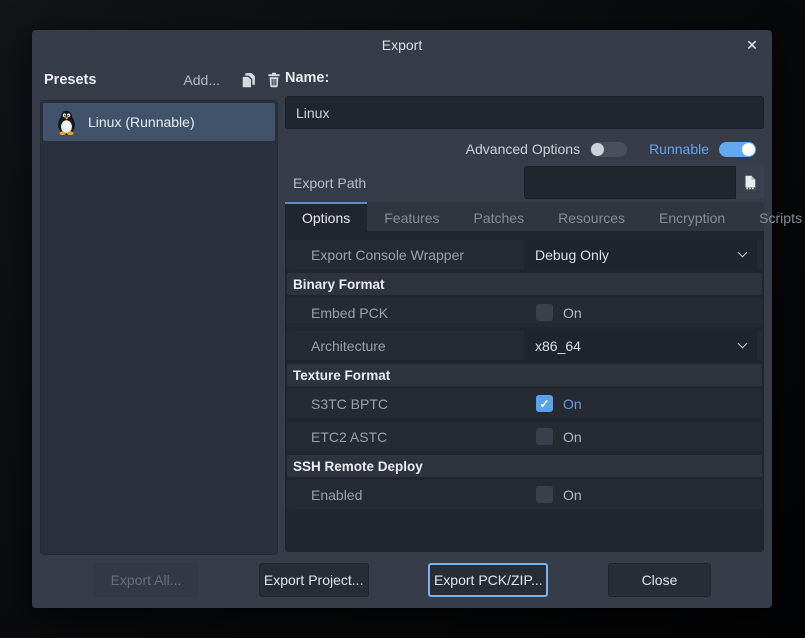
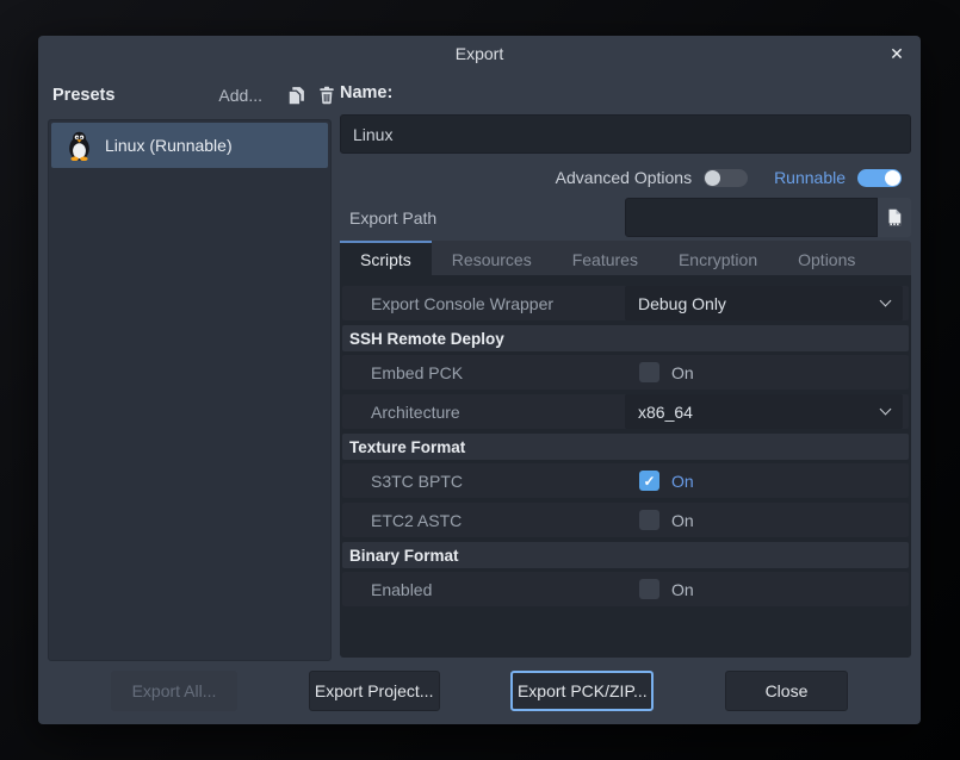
  Export
  ✕
  Presets
  Add...
  Linux (Runnable)
  Name:
  Linux
  Advanced Options
  Runnable
  Export Path
- Options
+ Scripts
- Features
+ Resources
- Patches
- Resources
+ Features
  Encryption
- Scripts
+ Options
  Export Console Wrapper
  Debug Only
- Binary Format
+ SSH Remote Deploy
  Embed PCK
  On
  Architecture
  x86_64
  Texture Format
  S3TC BPTC
  ✓
  On
  ETC2 ASTC
  On
- SSH Remote Deploy
+ Binary Format
  Enabled
  On
  Export All...
  Export Project...
  Export PCK/ZIP...
  Close
